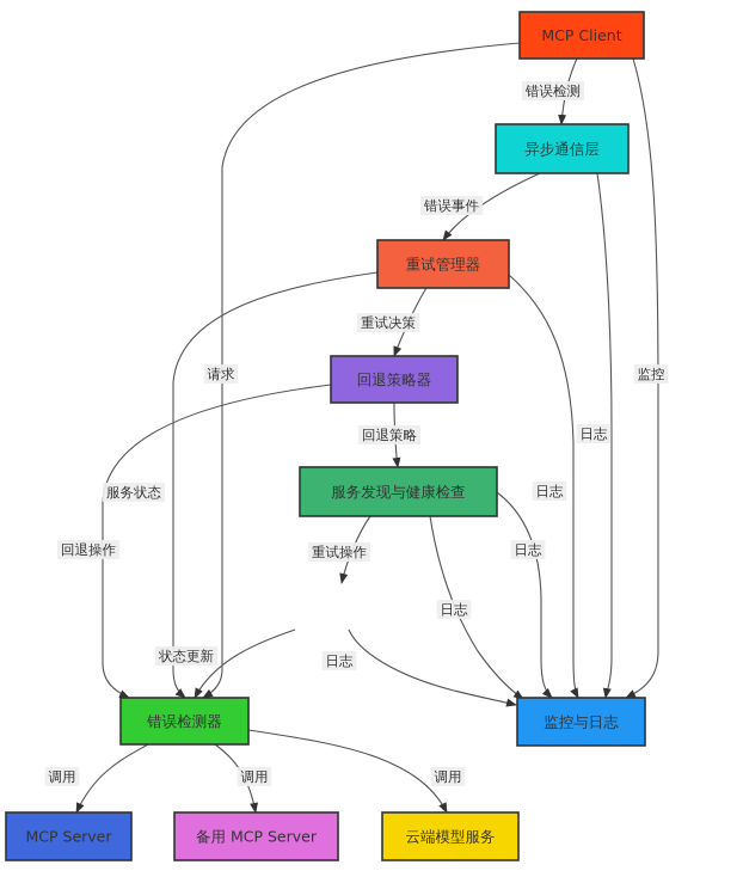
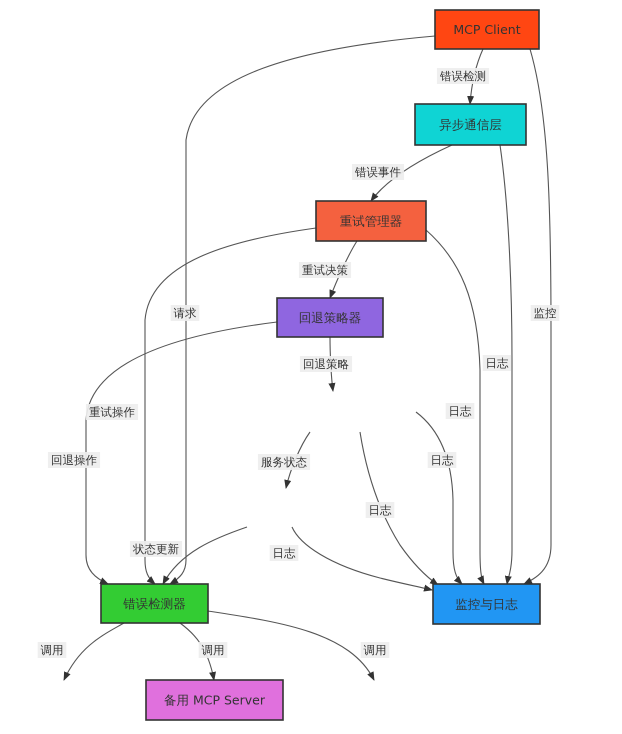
  错误检测
  错误事件
  重试决策
  回退策略
- 重试操作
+ 服务状态
  请求
- 服务状态
+ 重试操作
  回退操作
  状态更新
  监控
  日志
  日志
  日志
  日志
  日志
  调用
  调用
  调用
  MCP Client
  异步通信层
  重试管理器
  回退策略器
- 服务发现与健康检查
  错误检测器
  监控与日志
- MCP Server
  备用 MCP Server
- 云端模型服务
